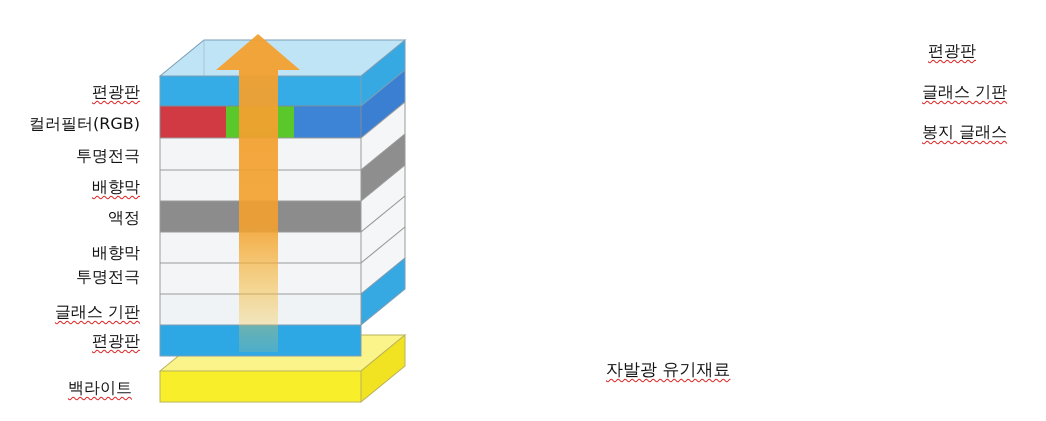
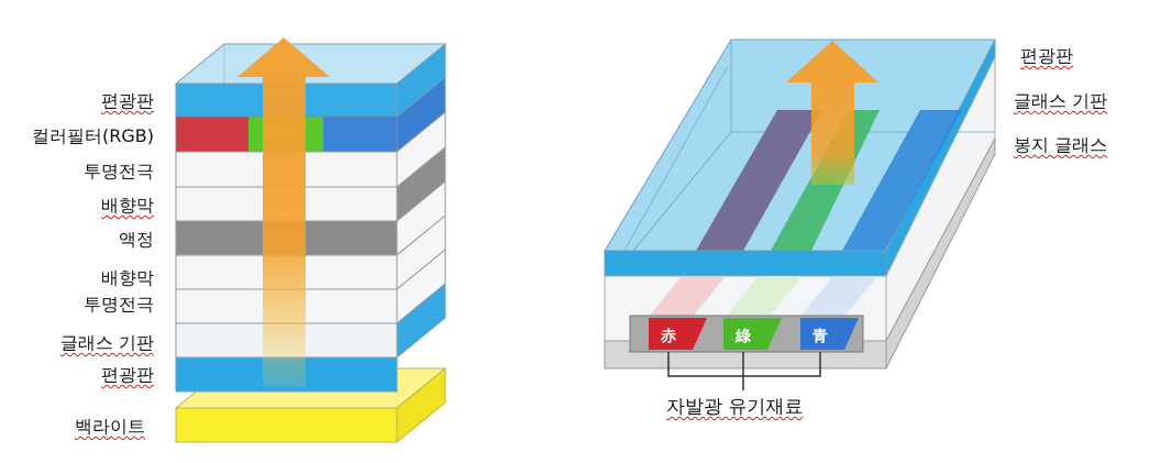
+ 赤
+ 綠
+ 青
  편광판
  컬러필터(RGB)
  투명전극
  배향막
  액정
  배향막
  투명전극
  글래스 기판
  편광판
  백라이트
  편광판
  글래스 기판
  봉지 글래스
  자발광 유기재료
